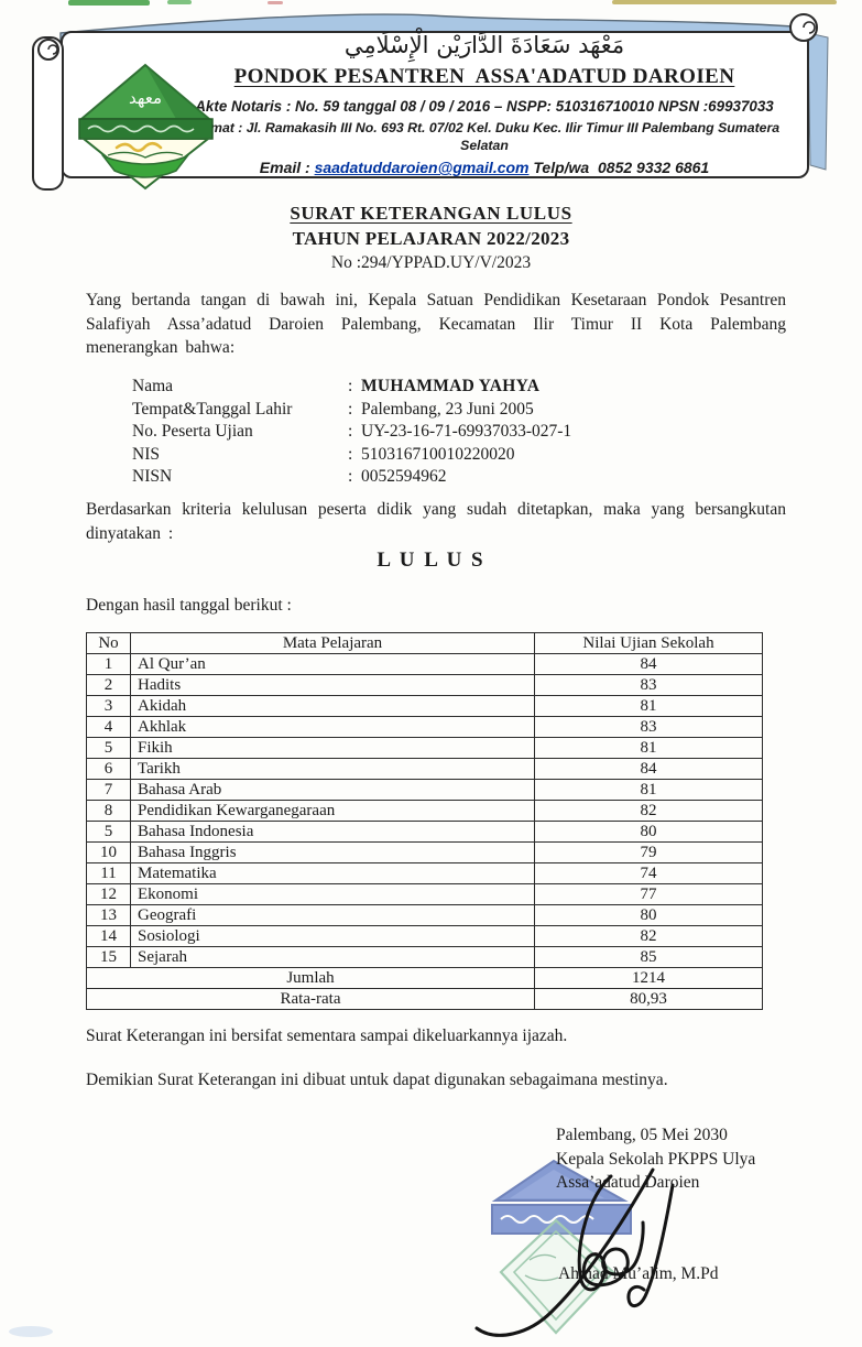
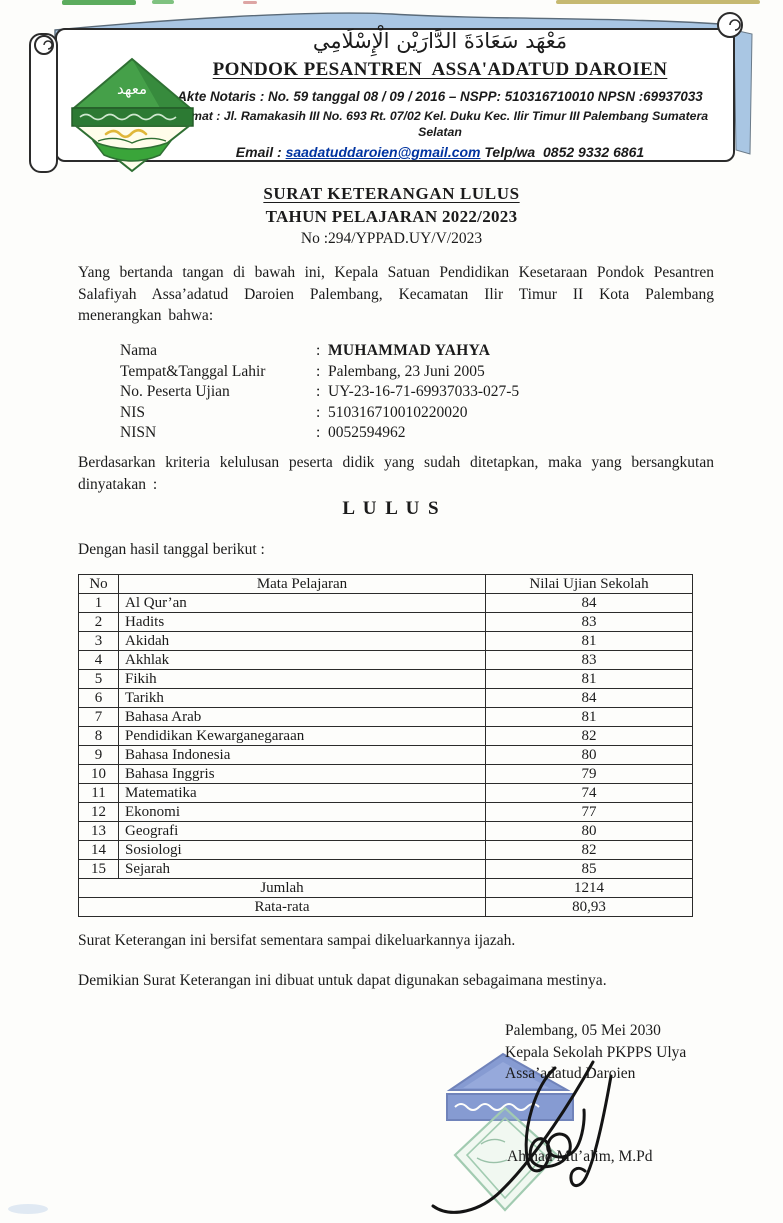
  معهد
  مَعْهَد سَعَادَةَ الدَّارَيْن الْإِسْلَامِي
  PONDOK PESANTREN ASSA'ADATUD DAROIEN
  Akte Notaris : No. 59 tanggal 08 / 09 / 2016 – NSPP: 510316710010 NPSN :69937033
  mat : Jl. Ramakasih III No. 693 Rt. 07/02 Kel. Duku Kec. Ilir Timur III Palembang Sumatera Selatan
  Email : saadatuddaroien@gmail.com Telp/wa 0852 9332 6861
  SURAT KETERANGAN LULUS
  TAHUN PELAJARAN 2022/2023
  No :294/YPPAD.UY/V/2023
  Yang bertanda tangan di bawah ini, Kepala Satuan Pendidikan Kesetaraan Pondok Pesantren Salafiyah Assa’adatud Daroien Palembang, Kecamatan Ilir Timur II Kota Palembang menerangkan bahwa:
  Nama
  :
  MUHAMMAD YAHYA
  Tempat&Tanggal Lahir
  :
  Palembang, 23 Juni 2005
  No. Peserta Ujian
  :
- UY-23-16-71-69937033-027-1
+ UY-23-16-71-69937033-027-5
  NIS
  :
  510316710010220020
  NISN
  :
  0052594962
  Berdasarkan kriteria kelulusan peserta didik yang sudah ditetapkan, maka yang bersangkutan dinyatakan :
  L U L U S
  Dengan hasil tanggal berikut :
  No	Mata Pelajaran	Nilai Ujian Sekolah
  1	Al Qur’an	84
  2	Hadits	83
  3	Akidah	81
  4	Akhlak	83
  5	Fikih	81
  6	Tarikh	84
  7	Bahasa Arab	81
  8	Pendidikan Kewarganegaraan	82
- 5	Bahasa Indonesia	80
+ 9	Bahasa Indonesia	80
  10	Bahasa Inggris	79
  11	Matematika	74
  12	Ekonomi	77
  13	Geografi	80
  14	Sosiologi	82
  15	Sejarah	85
  Jumlah	1214
  Rata-rata	80,93
  Surat Keterangan ini bersifat sementara sampai dikeluarkannya ijazah.
  Demikian Surat Keterangan ini dibuat untuk dapat digunakan sebagaimana mestinya.
  Palembang, 05 Mei 2030
  Kepala Sekolah PKPPS Ulya
  Assa’aatud Daroien
  Ahau’aim, M.Pd
